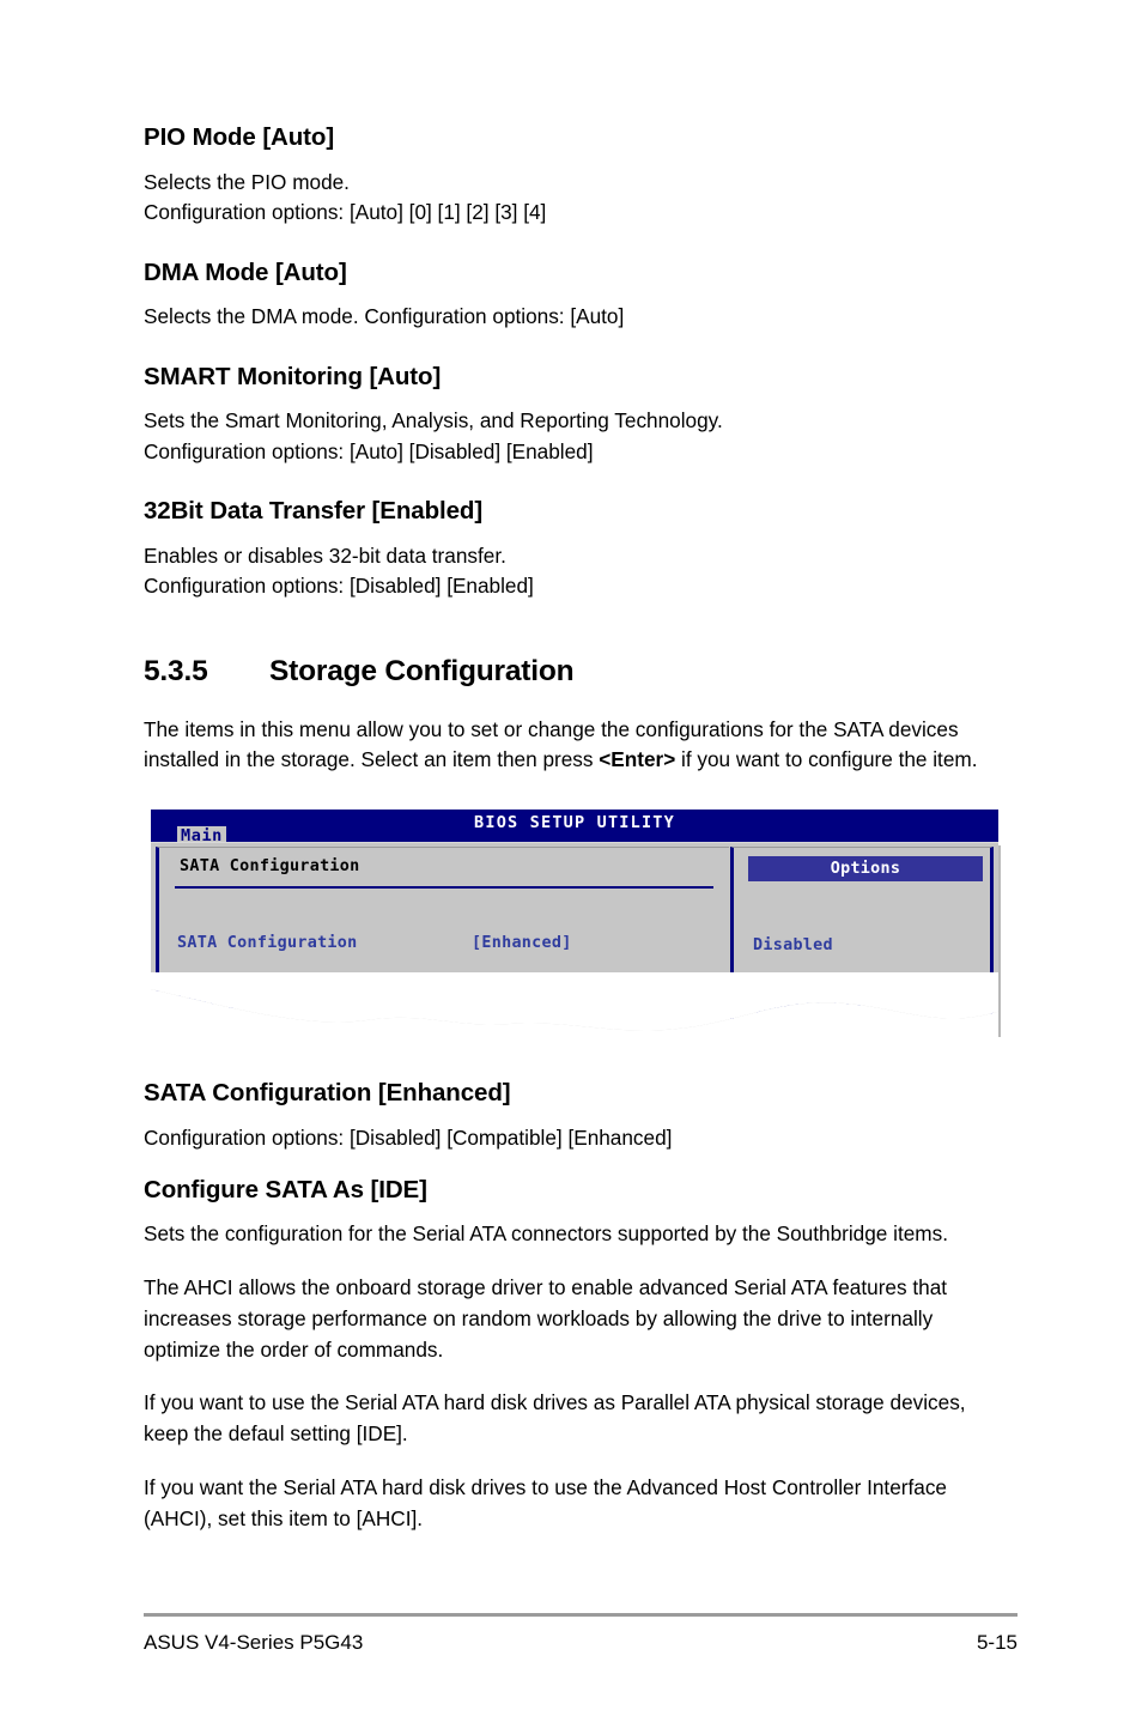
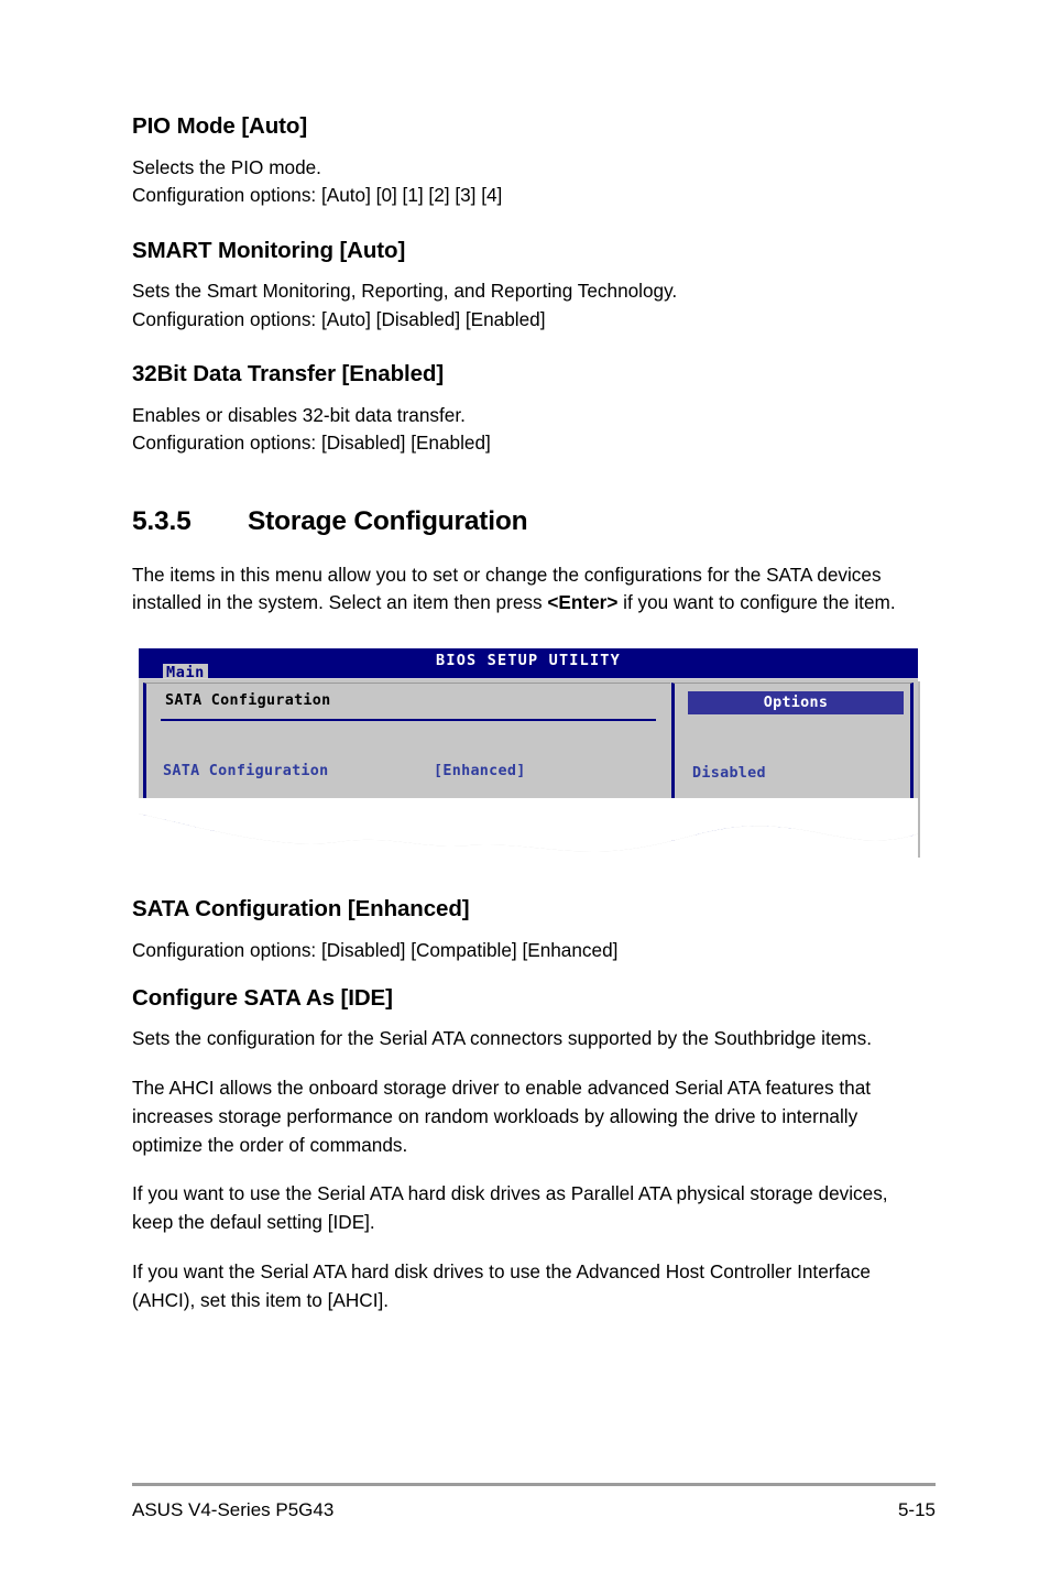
  PIO Mode [Auto]
  Selects the PIO mode.
  Configuration options: [Auto] [0] [1] [2] [3] [4]
- DMA Mode [Auto]
- Selects the DMA mode. Configuration options: [Auto]
  SMART Monitoring [Auto]
- Sets the Smart Monitoring, Analysis, and Reporting Technology.
+ Sets the Smart Monitoring, Reporting, and Reporting Technology.
  Configuration options: [Auto] [Disabled] [Enabled]
  32Bit Data Transfer [Enabled]
  Enables or disables 32-bit data transfer.
  Configuration options: [Disabled] [Enabled]
  5.3.5
  Storage Configuration
- The items in this menu allow you to set or change the configurations for the SATA devices installed in the storage. Select an item then press <Enter> if you want to configure the item.
+ The items in this menu allow you to set or change the configurations for the SATA devices installed in the system. Select an item then press <Enter> if you want to configure the item.
  BIOS SETUP UTILITY
  Main
  SATA Configuration
  SATA Configuration [Enhanced]
  Options
  Disabled
  SATA Configuration [Enhanced]
  Configuration options: [Disabled] [Compatible] [Enhanced]
  Configure SATA As [IDE]
  Sets the configuration for the Serial ATA connectors supported by the Southbridge items.
  The AHCI allows the onboard storage driver to enable advanced Serial ATA features that increases storage performance on random workloads by allowing the drive to internally optimize the order of commands.
  If you want to use the Serial ATA hard disk drives as Parallel ATA physical storage devices, keep the defaul setting [IDE].
  If you want the Serial ATA hard disk drives to use the Advanced Host Controller Interface (AHCI), set this item to [AHCI].
  ASUS V4-Series P5G43
  5-15
